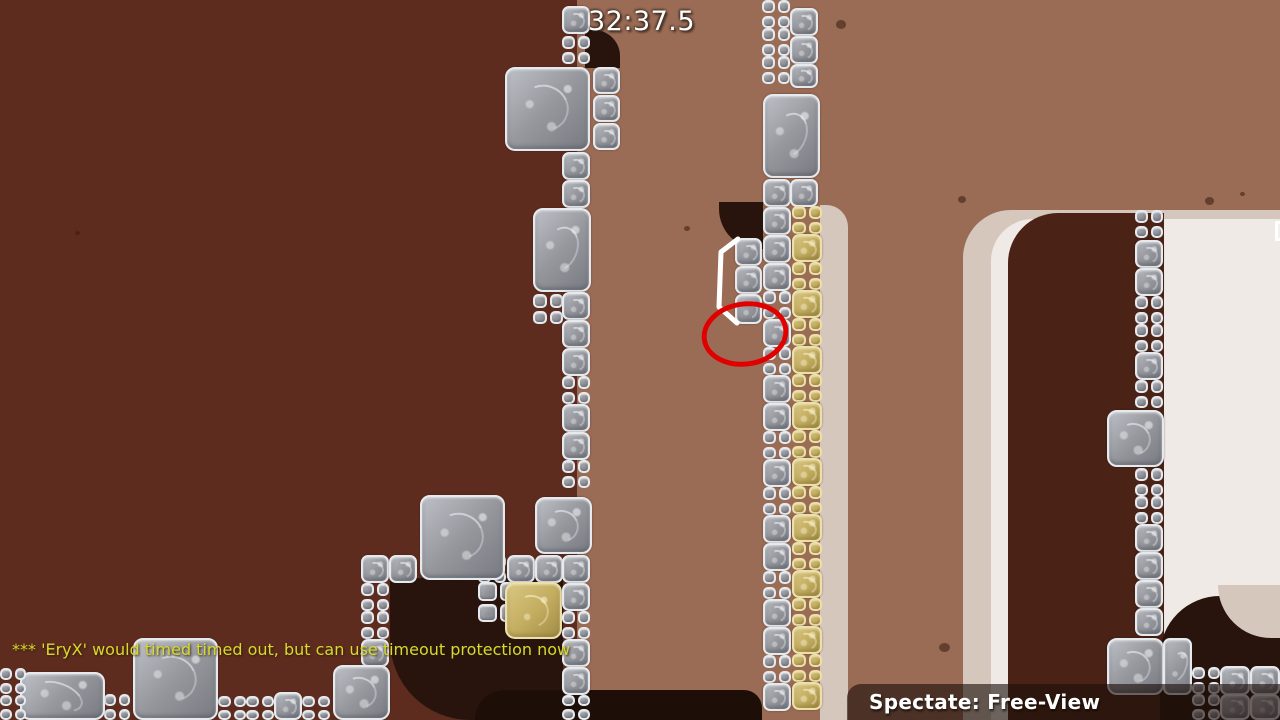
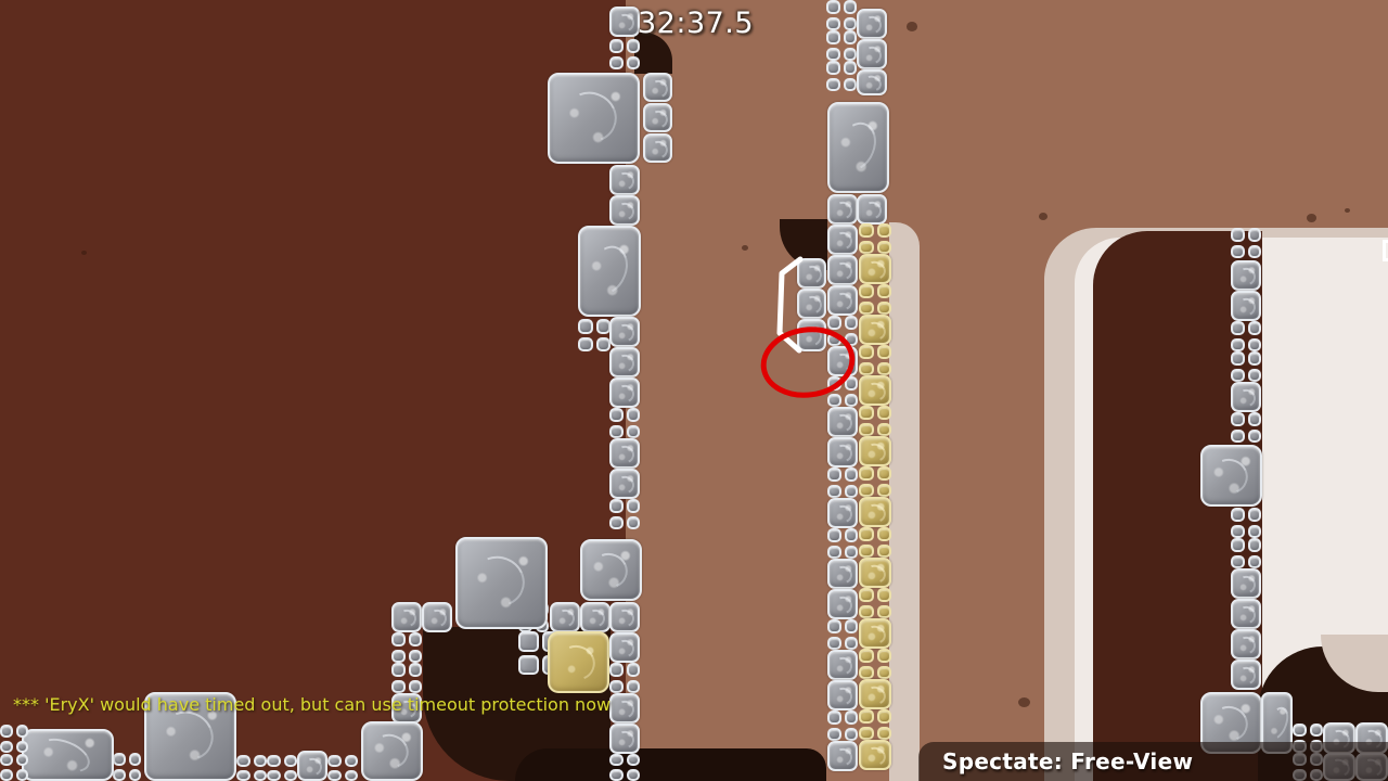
  32:37.5
- *** 'EryX' would timed timed out, but can use timeout protection now
+ *** 'EryX' would have timed out, but can use timeout protection now
  Spectate: Free-View
